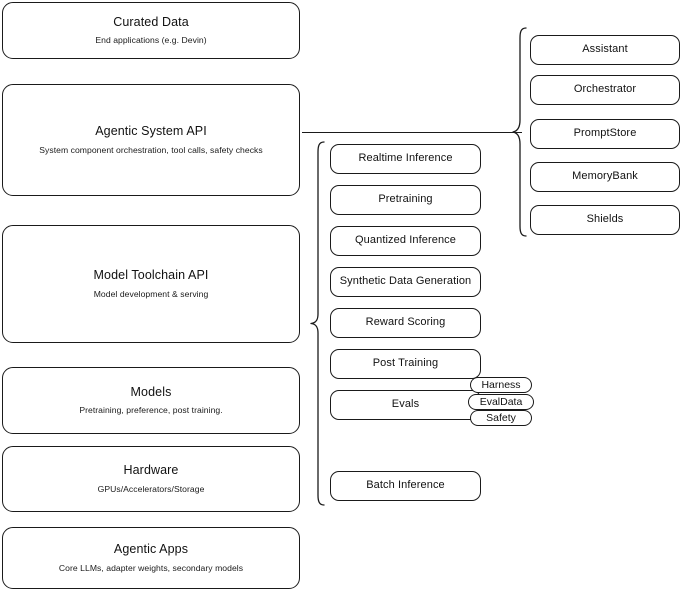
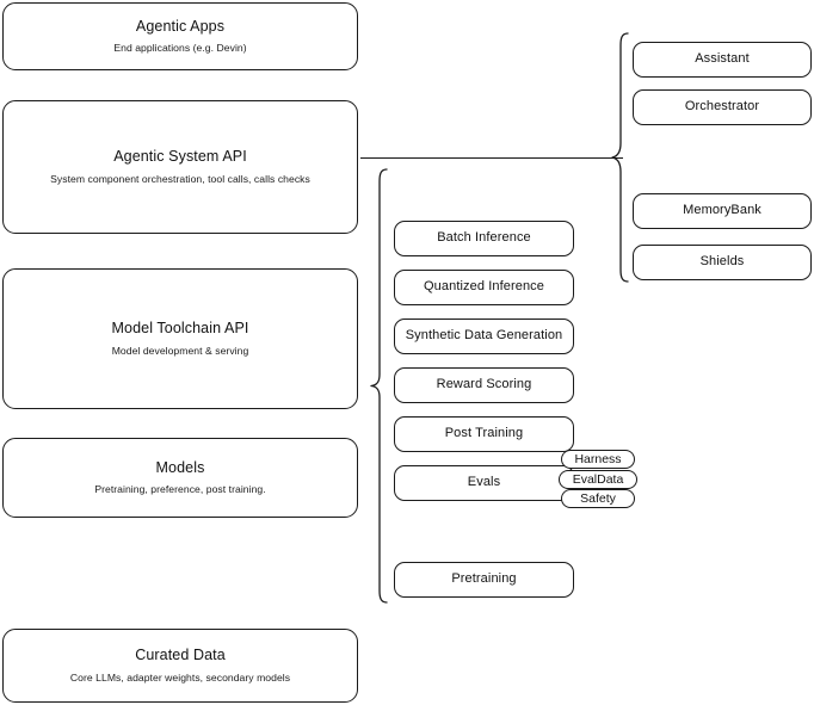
- Curated Data
+ Agentic Apps
  End applications (e.g. Devin)
  Agentic System API
- System component orchestration, tool calls, safety checks
+ System component orchestration, tool calls, calls checks
  Model Toolchain API
  Model development & serving
  Models
  Pretraining, preference, post training.
- Hardware
- GPUs/Accelerators/Storage
- Agentic Apps
+ Curated Data
  Core LLMs, adapter weights, secondary models
- Realtime Inference
- Pretraining
+ Batch Inference
  Quantized Inference
  Synthetic Data Generation
  Reward Scoring
  Post Training
  Evals
- Batch Inference
+ Pretraining
  Harness
  EvalData
  Safety
  Assistant
  Orchestrator
- PromptStore
  MemoryBank
  Shields
